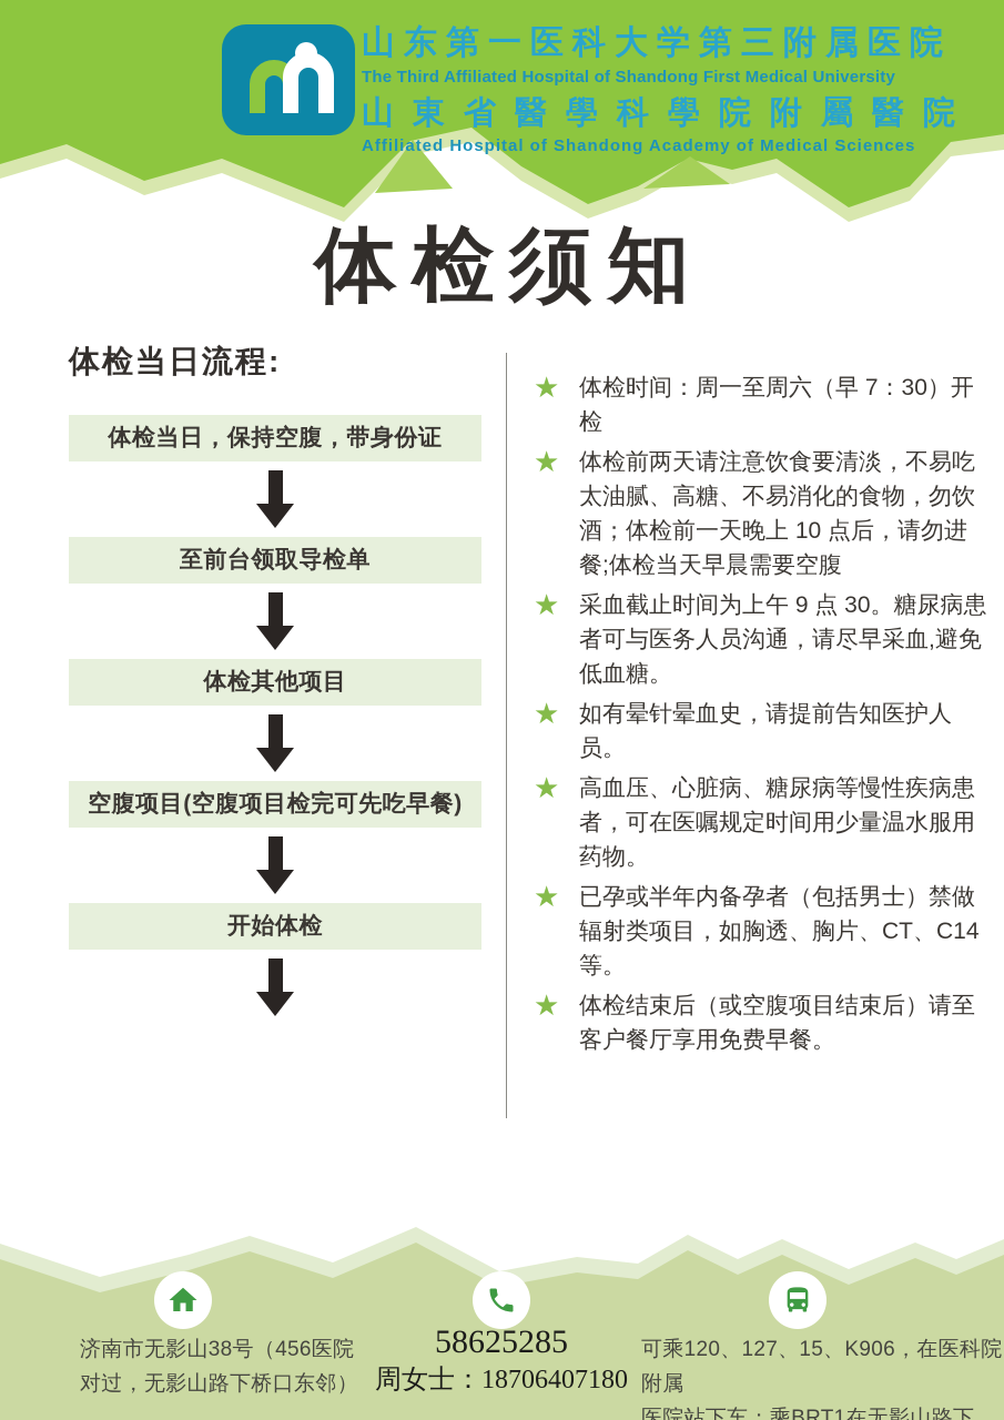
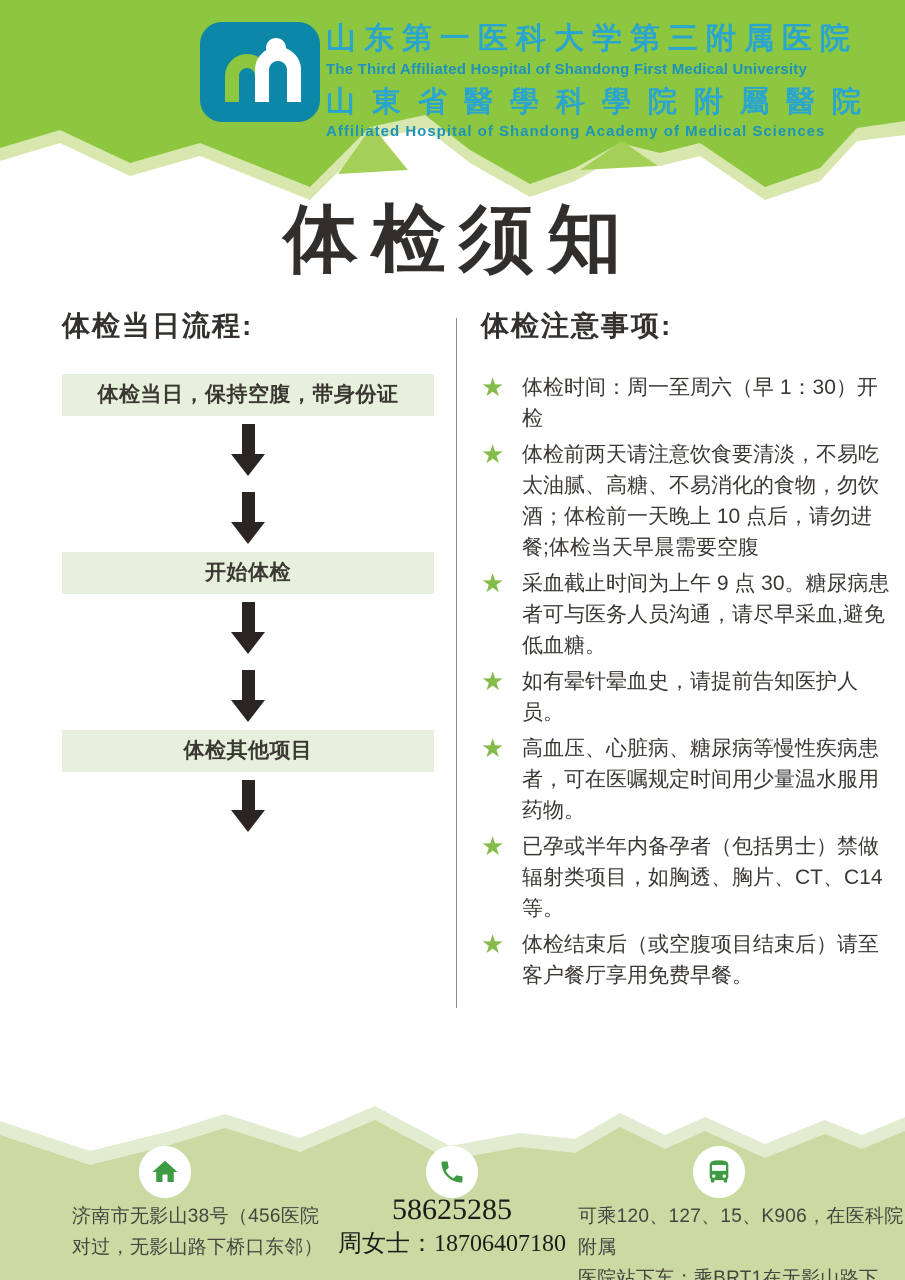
  山东第一医科大学第三附属医院
  The Third Affiliated Hospital of Shandong First Medical University
  山東省醫學科學院附屬醫院
  Affiliated Hospital of Shandong Academy of Medical Sciences
  体检须知
  体检当日流程:
  体检当日，保持空腹，带身份证
- 至前台领取导检单
- 体检其他项目
+ 开始体检
- 空腹项目(空腹项目检完可先吃早餐)
- 开始体检
+ 体检其他项目
+ 体检注意事项:
  ★
- 体检时间：周一至周六（早 7：30）开检
+ 体检时间：周一至周六（早 1：30）开检
  ★
  体检前两天请注意饮食要清淡，不易吃太油腻、高糖、不易消化的食物，勿饮酒；体检前一天晚上 10 点后，请勿进餐;体检当天早晨需要空腹
  ★
  采血截止时间为上午 9 点 30。糖尿病患者可与医务人员沟通，请尽早采血,避免低血糖。
  ★
  如有晕针晕血史，请提前告知医护人员。
  ★
  高血压、心脏病、糖尿病等慢性疾病患者，可在医嘱规定时间用少量温水服用药物。
  ★
  已孕或半年内备孕者（包括男士）禁做辐射类项目，如胸透、胸片、CT、C14等。
  ★
  体检结束后（或空腹项目结束后）请至客户餐厅享用免费早餐。
  济南市无影山38号（456医院
  对过，无影山路下桥口东邻）
  58625285
  周女士：18706407180
  可乘120、127、15、K906，在医科院附属
  医院站下车；乘BRT1在无影山路下
